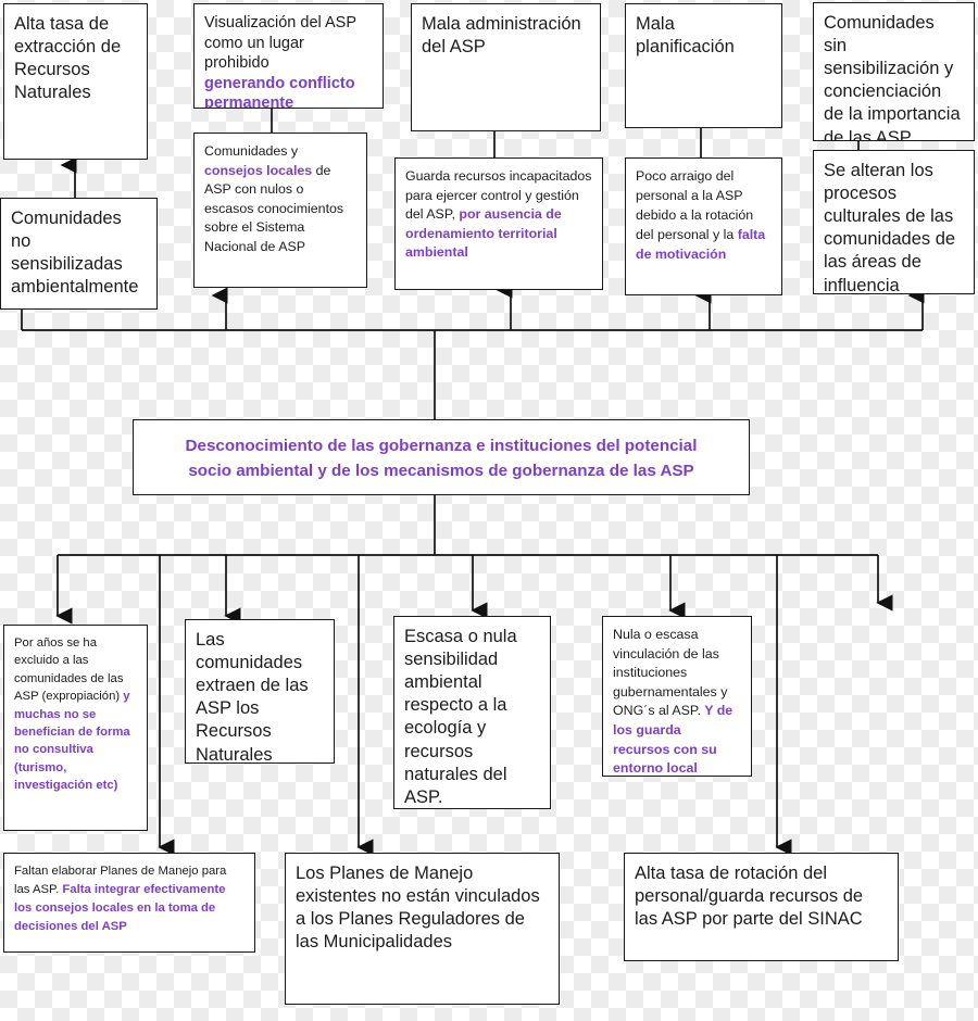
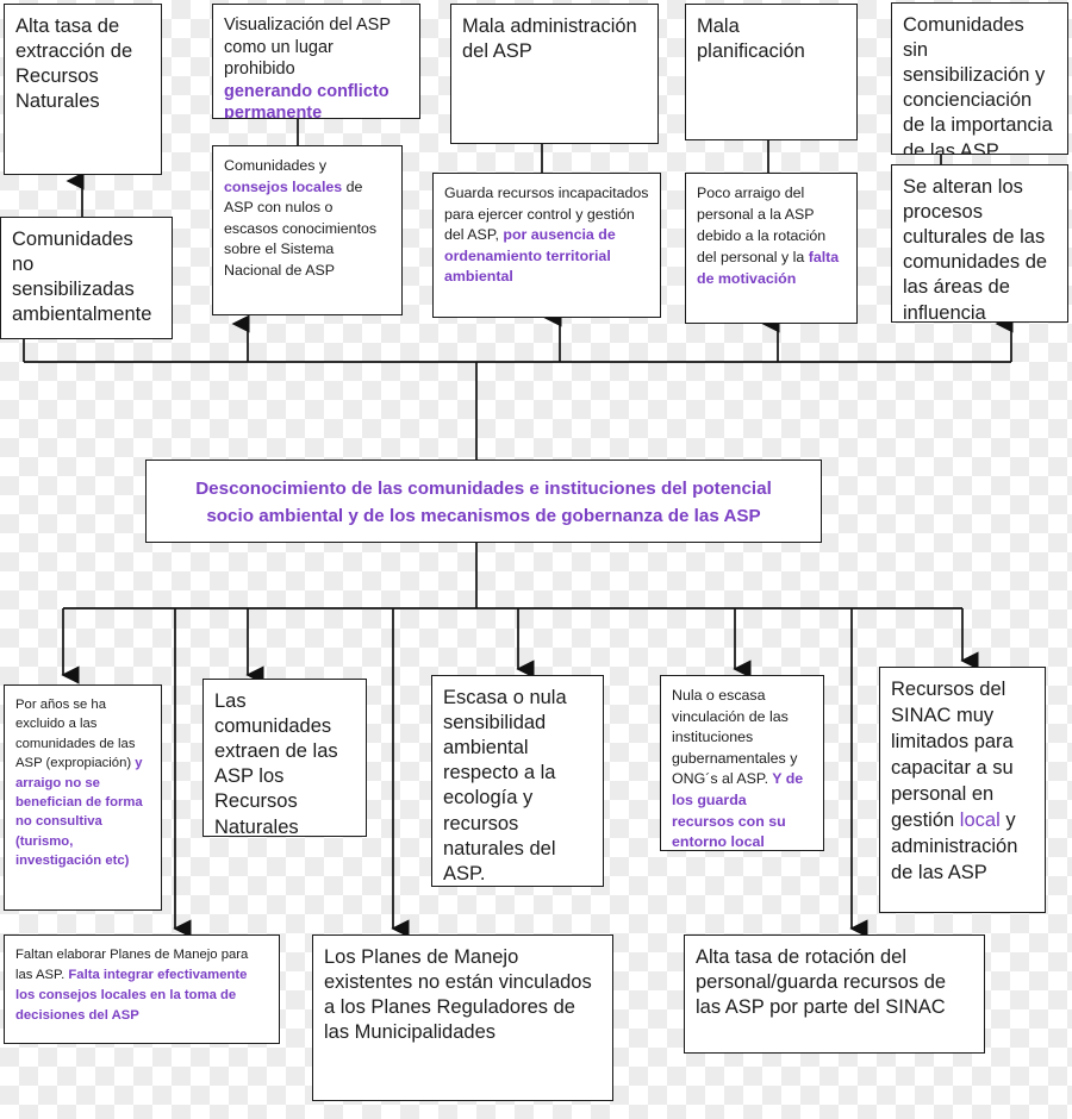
  Alta tasa de
  extracción de
  Recursos
  Naturales
  Visualización del ASP
  como un lugar prohibido
  generando conflicto
  permanente
  Mala administración
  del ASP
  Mala
  planificación
  Comunidades
  sin
  sensibilización y
  concienciación
  de la importancia
  de las ASP.
  Comunidades
  no
  sensibilizadas
  ambientalmente
  Comunidades y consejos locales de ASP con nulos o escasos conocimientos sobre el Sistema Nacional de ASP
  Guarda recursos incapacitados para ejercer control y gestión del ASP, por ausencia de ordenamiento territorial ambiental
  Poco arraigo del personal a la ASP debido a la rotación del personal y la falta de motivación
  Se alteran los
  procesos
  culturales de las
  comunidades de
  las áreas de
  influencia
- Desconocimiento de las gobernanza e instituciones del potencial
+ Desconocimiento de las comunidades e instituciones del potencial
  socio ambiental y de los mecanismos de gobernanza de las ASP
- Por años se ha excluido a las comunidades de las ASP (expropiación) y muchas no se benefician de forma no consultiva (turismo, investigación etc)
+ Por años se ha excluido a las comunidades de las ASP (expropiación) y arraigo no se benefician de forma no consultiva (turismo, investigación etc)
  Las
  comunidades
  extraen de las
  ASP los
  Recursos
  Naturales
  Escasa o nula
  sensibilidad
  ambiental
  respecto a la
  ecología y
  recursos
  naturales del
  ASP.
  Nula o escasa vinculación de las instituciones gubernamentales y ONG´s al ASP. Y de los guarda recursos con su entorno local
+ Recursos del SINAC muy limitados para capacitar a su personal en gestión local y administración de las ASP
  Faltan elaborar Planes de Manejo para las ASP. Falta integrar efectivamente los consejos locales en la toma de decisiones del ASP
  Los Planes de Manejo
  existentes no están vinculados
  a los Planes Reguladores de
  las Municipalidades
  Alta tasa de rotación del
  personal/guarda recursos de
  las ASP por parte del SINAC
